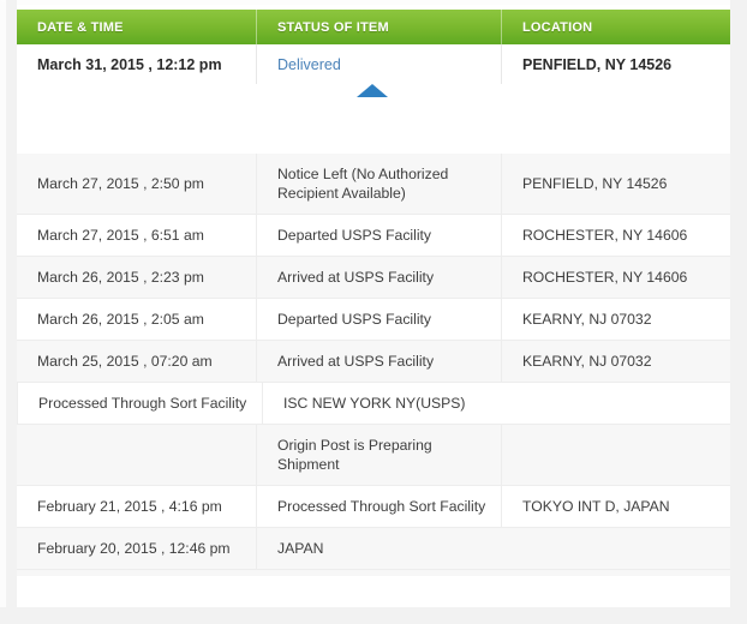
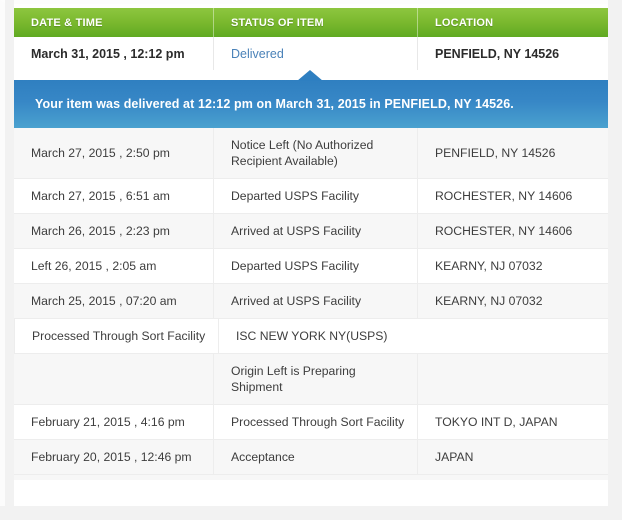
  DATE & TIME
  STATUS OF ITEM
  LOCATION
  March 31, 2015 , 12:12 pm
  Delivered
  PENFIELD, NY 14526
+ Your item was delivered at 12:12 pm on March 31, 2015 in PENFIELD, NY 14526.
  March 27, 2015 , 2:50 pm
  Notice Left (No Authorized Recipient Available)
  PENFIELD, NY 14526
  March 27, 2015 , 6:51 am
  Departed USPS Facility
  ROCHESTER, NY 14606
  March 26, 2015 , 2:23 pm
  Arrived at USPS Facility
  ROCHESTER, NY 14606
- March 26, 2015 , 2:05 am
+ Left 26, 2015 , 2:05 am
  Departed USPS Facility
  KEARNY, NJ 07032
  March 25, 2015 , 07:20 am
  Arrived at USPS Facility
  KEARNY, NJ 07032
  Processed Through Sort Facility
  ISC NEW YORK NY(USPS)
- Origin Post is Preparing Shipment
+ Origin Left is Preparing Shipment
  February 21, 2015 , 4:16 pm
  Processed Through Sort Facility
  TOKYO INT D, JAPAN
  February 20, 2015 , 12:46 pm
+ Acceptance
  JAPAN
